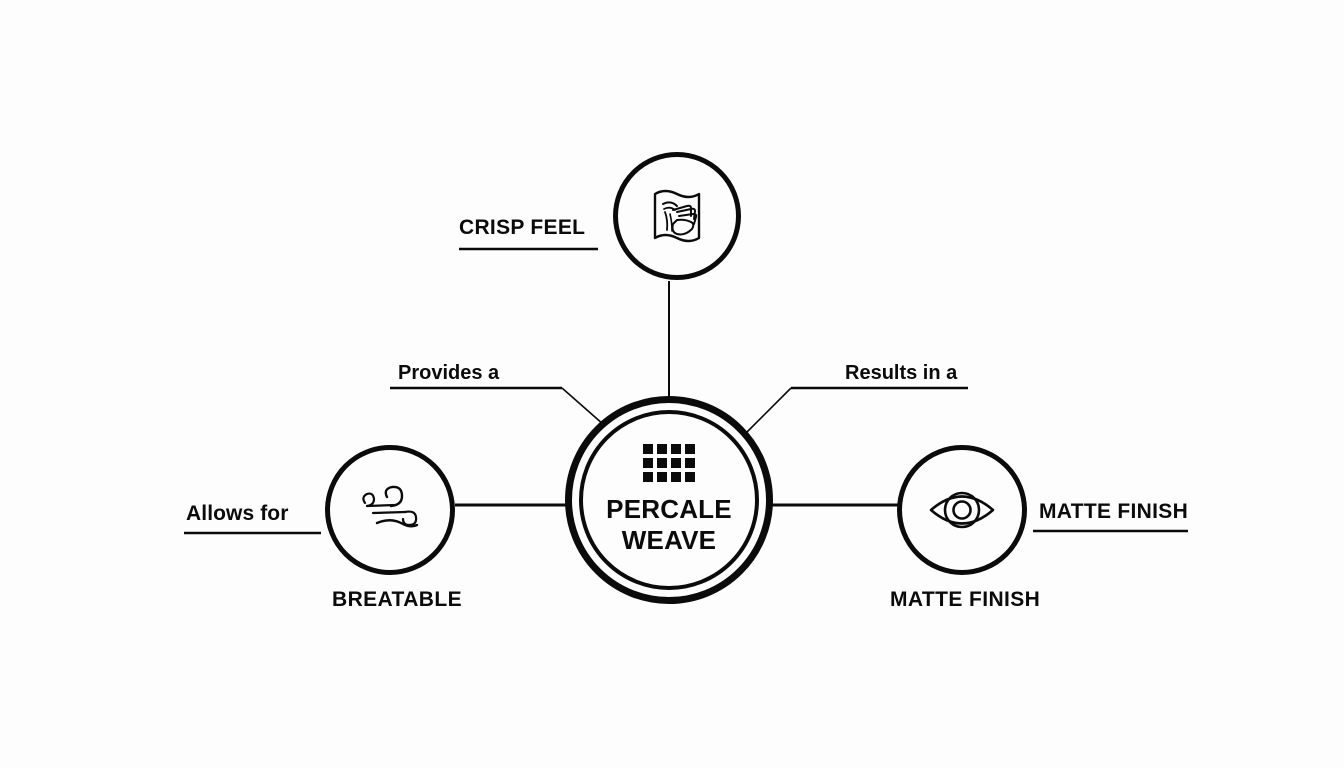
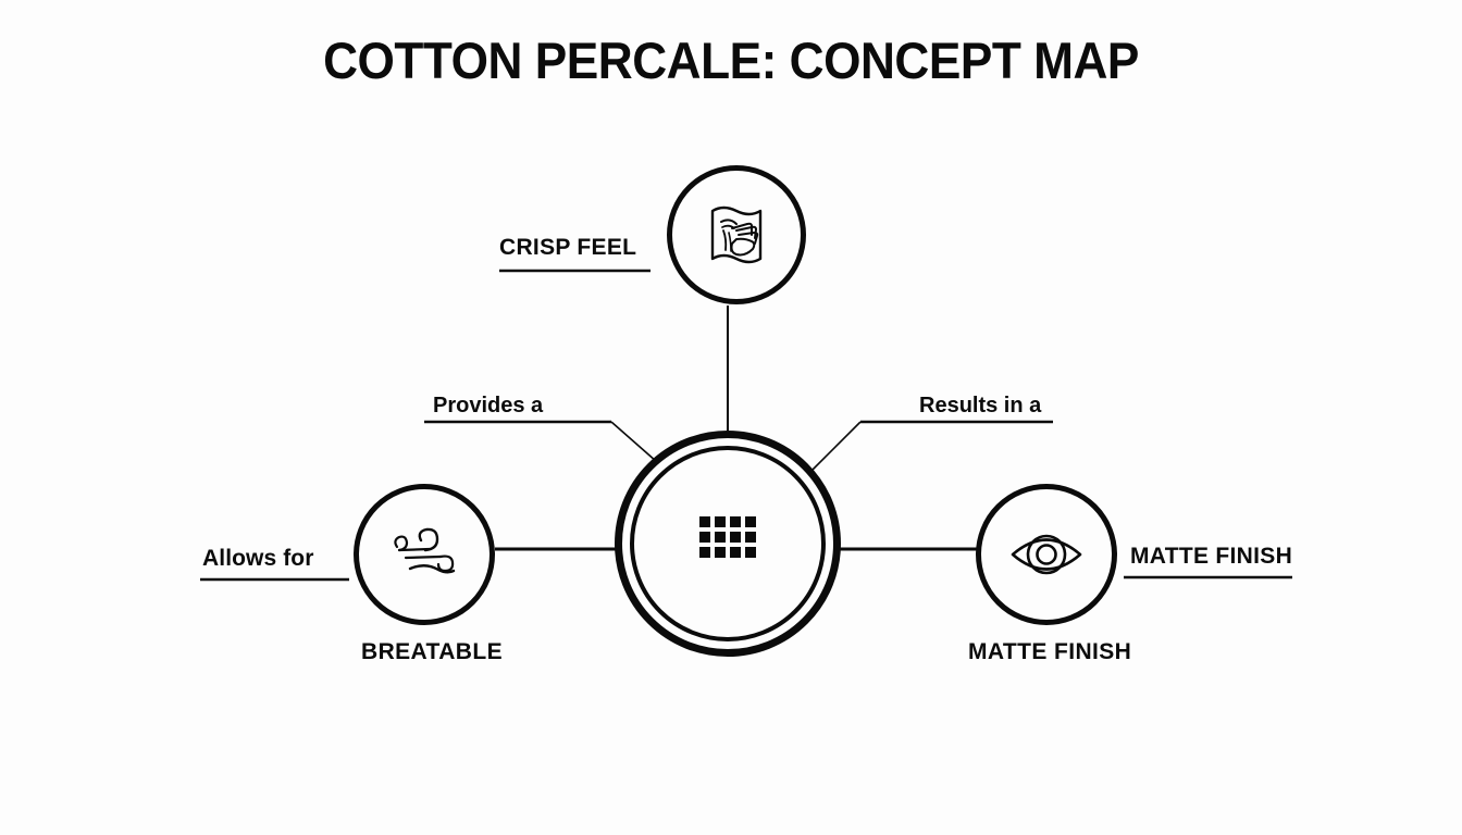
+ COTTON PERCALE: CONCEPT MAP
  CRISP FEEL
  Allows for
  BREATABLE
  MATTE FINISH
  MATTE FINISH
- PERCALE
- WEAVE
  Provides a
  Results in a
